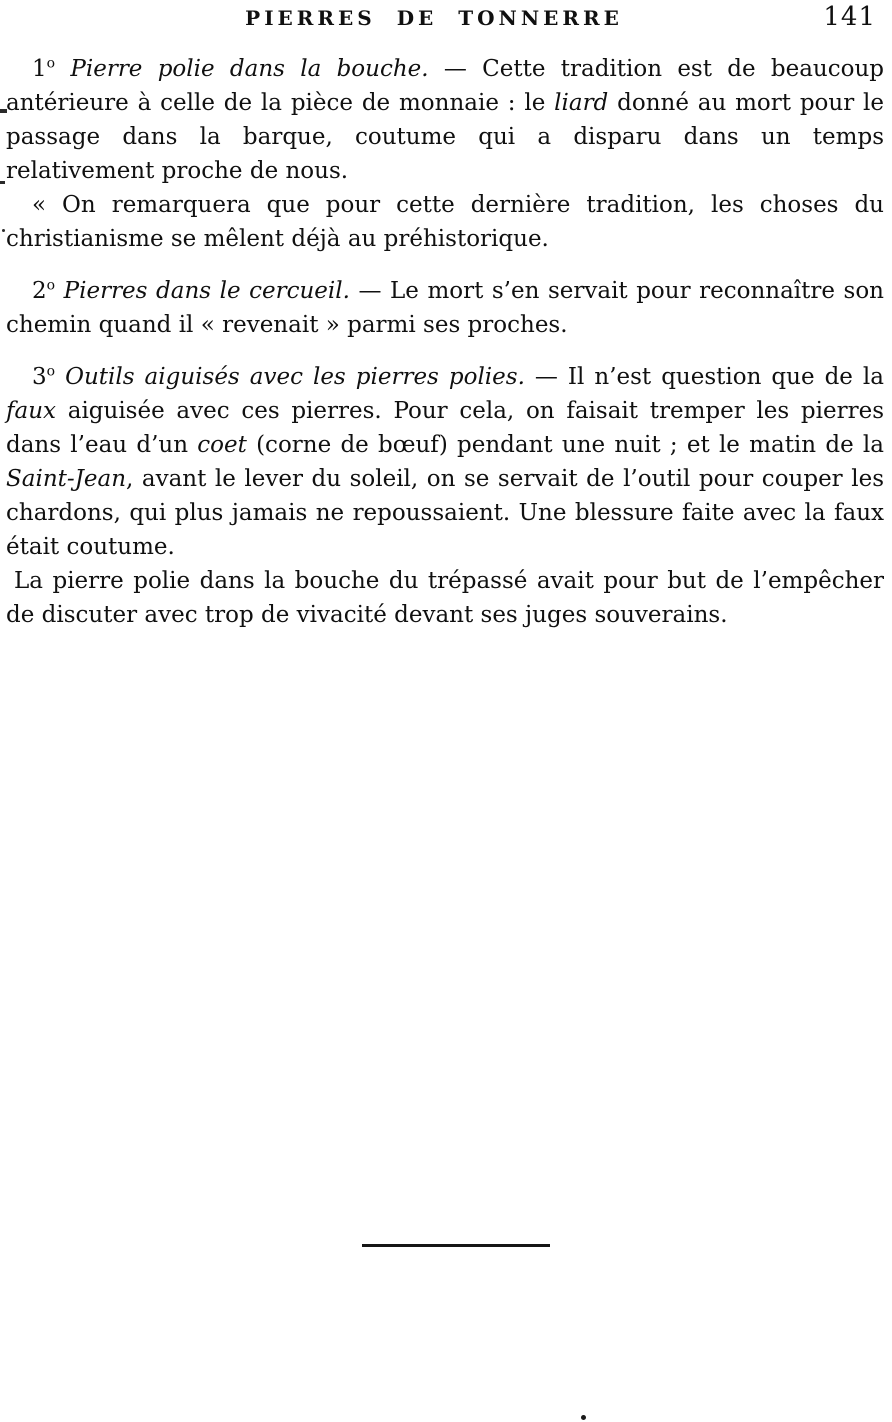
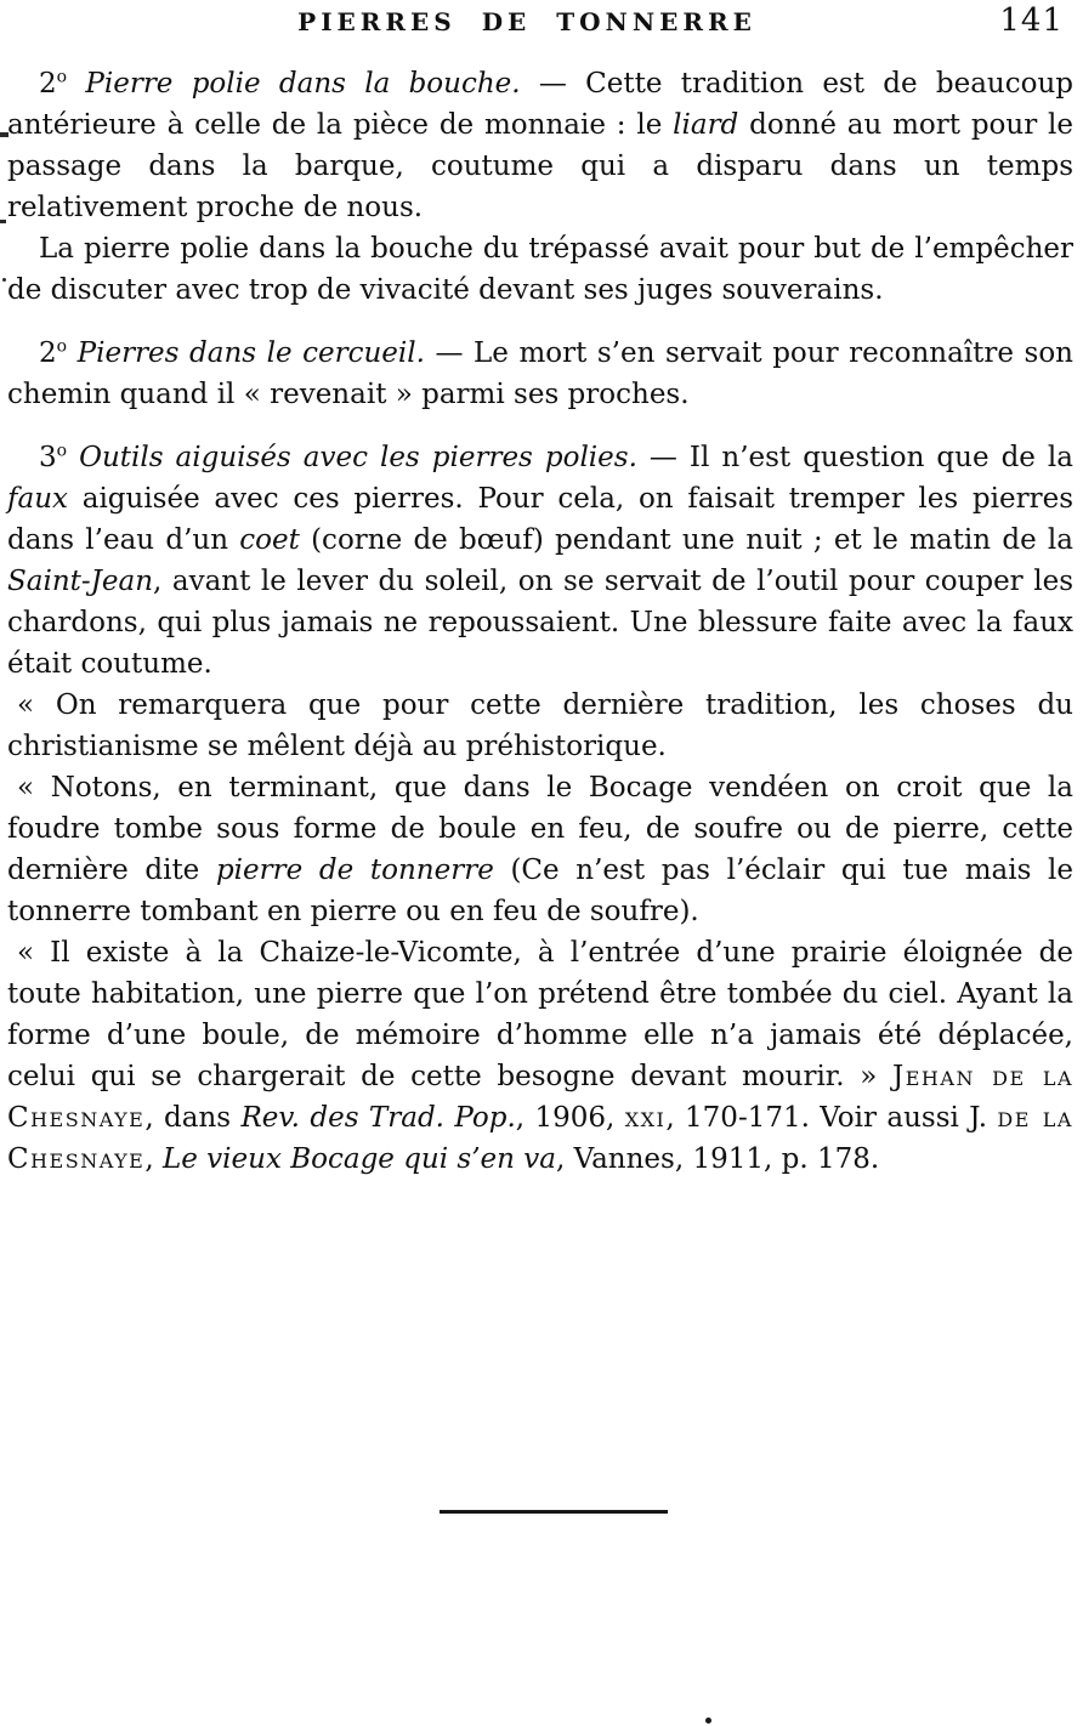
  PIERRES DE TONNERRE
  141
- 1o Pierre polie dans la bouche. — Cette tradition est de beaucoup antérieure à celle de la pièce de monnaie : le liard donné au mort pour le passage dans la barque, coutume qui a disparu dans un temps relativement proche de nous.
+ 2o Pierre polie dans la bouche. — Cette tradition est de beaucoup antérieure à celle de la pièce de monnaie : le liard donné au mort pour le passage dans la barque, coutume qui a disparu dans un temps relativement proche de nous.
- « On remarquera que pour cette dernière tradition, les choses du christianisme se mêlent déjà au préhistorique.
+ La pierre polie dans la bouche du trépassé avait pour but de l’empêcher de discuter avec trop de vivacité devant ses juges souverains.
  2o Pierres dans le cercueil. — Le mort s’en servait pour reconnaître son chemin quand il « revenait » parmi ses proches.
  3o Outils aiguisés avec les pierres polies. — Il n’est question que de la faux aiguisée avec ces pierres. Pour cela, on faisait tremper les pierres dans l’eau d’un coet (corne de bœuf) pendant une nuit ; et le matin de la Saint-Jean, avant le lever du soleil, on se servait de l’outil pour couper les chardons, qui plus jamais ne repoussaient. Une blessure faite avec la faux était coutume.
- La pierre polie dans la bouche du trépassé avait pour but de l’empêcher de discuter avec trop de vivacité devant ses juges souverains.
+ « On remarquera que pour cette dernière tradition, les choses du christianisme se mêlent déjà au préhistorique.
+ « Notons, en terminant, que dans le Bocage vendéen on croit que la foudre tombe sous forme de boule en feu, de soufre ou de pierre, cette dernière dite pierre de tonnerre (Ce n’est pas l’éclair qui tue mais le tonnerre tombant en pierre ou en feu de soufre).
+ « Il existe à la Chaize-le-Vicomte, à l’entrée d’une prairie éloignée de toute habitation, une pierre que l’on prétend être tombée du ciel. Ayant la forme d’une boule, de mémoire d’homme elle n’a jamais été déplacée, celui qui se chargerait de cette besogne devant mourir. » Jehan de la Chesnaye, dans Rev. des Trad. Pop., 1906, xxi, 170-171. Voir aussi J. de la Chesnaye, Le vieux Bocage qui s’en va, Vannes, 1911, p. 178.
